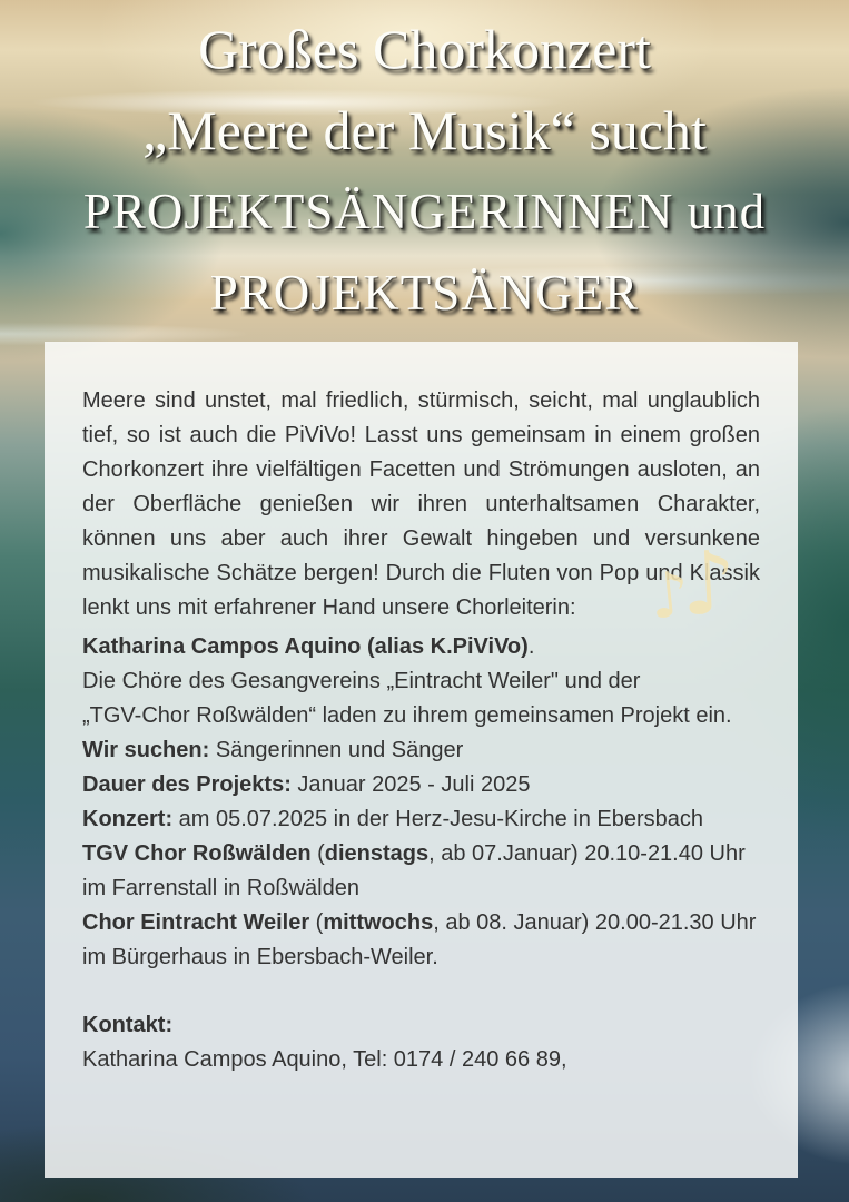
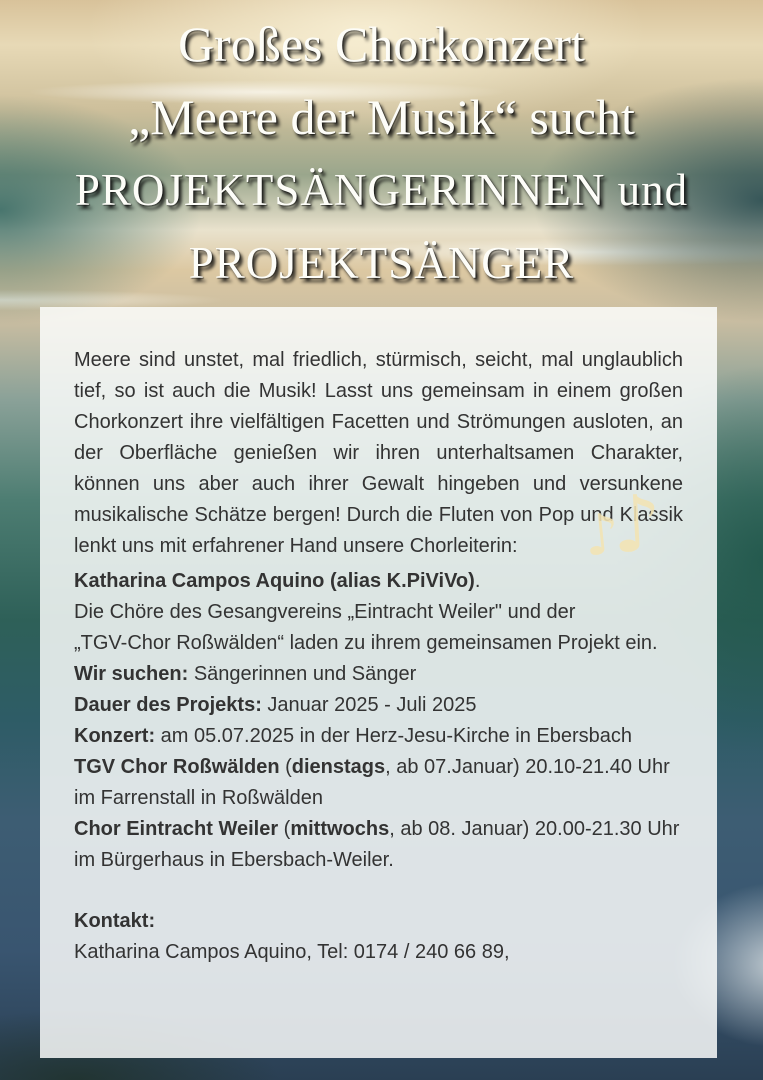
  Großes Chorkonzert
  „Meere der Musik“ sucht
  PROJEKTSÄNGERINNEN und
  PROJEKTSÄNGER
- Meere sind unstet, mal friedlich, stürmisch, seicht, mal unglaublich tief, so ist auch die PiViVo! Lasst uns gemeinsam in einem großen Chorkonzert ihre vielfältigen Facetten und Strömungen ausloten, an der Oberfläche genießen wir ihren unterhaltsamen Charakter, können uns aber auch ihrer Gewalt hingeben und versunkene musikalische Schätze bergen! Durch die Fluten von Pop und Klassik lenkt uns mit erfahrener Hand unsere Chorleiterin:
+ Meere sind unstet, mal friedlich, stürmisch, seicht, mal unglaublich tief, so ist auch die Musik! Lasst uns gemeinsam in einem großen Chorkonzert ihre vielfältigen Facetten und Strömungen ausloten, an der Oberfläche genießen wir ihren unterhaltsamen Charakter, können uns aber auch ihrer Gewalt hingeben und versunkene musikalische Schätze bergen! Durch die Fluten von Pop und Klassik lenkt uns mit erfahrener Hand unsere Chorleiterin:
  Katharina Campos Aquino (alias K.PiViVo).
  Die Chöre des Gesangvereins „Eintracht Weiler" und der
  „TGV-Chor Roßwälden“ laden zu ihrem gemeinsamen Projekt ein.
  Wir suchen: Sängerinnen und Sänger
  Dauer des Projekts: Januar 2025 - Juli 2025
  Konzert: am 05.07.2025 in der Herz-Jesu-Kirche in Ebersbach
  TGV Chor Roßwälden (dienstags, ab 07.Januar) 20.10-21.40 Uhr
  im Farrenstall in Roßwälden
  Chor Eintracht Weiler (mittwochs, ab 08. Januar) 20.00-21.30 Uhr
  im Bürgerhaus in Ebersbach-Weiler.
  Kontakt:
  Katharina Campos Aquino, Tel: 0174 / 240 66 89,
